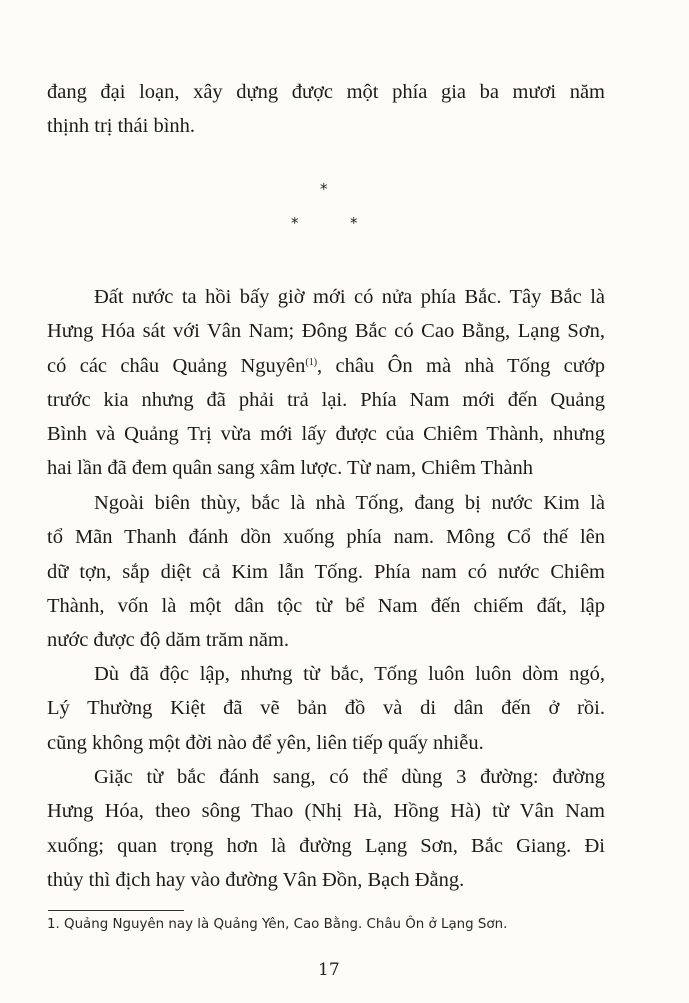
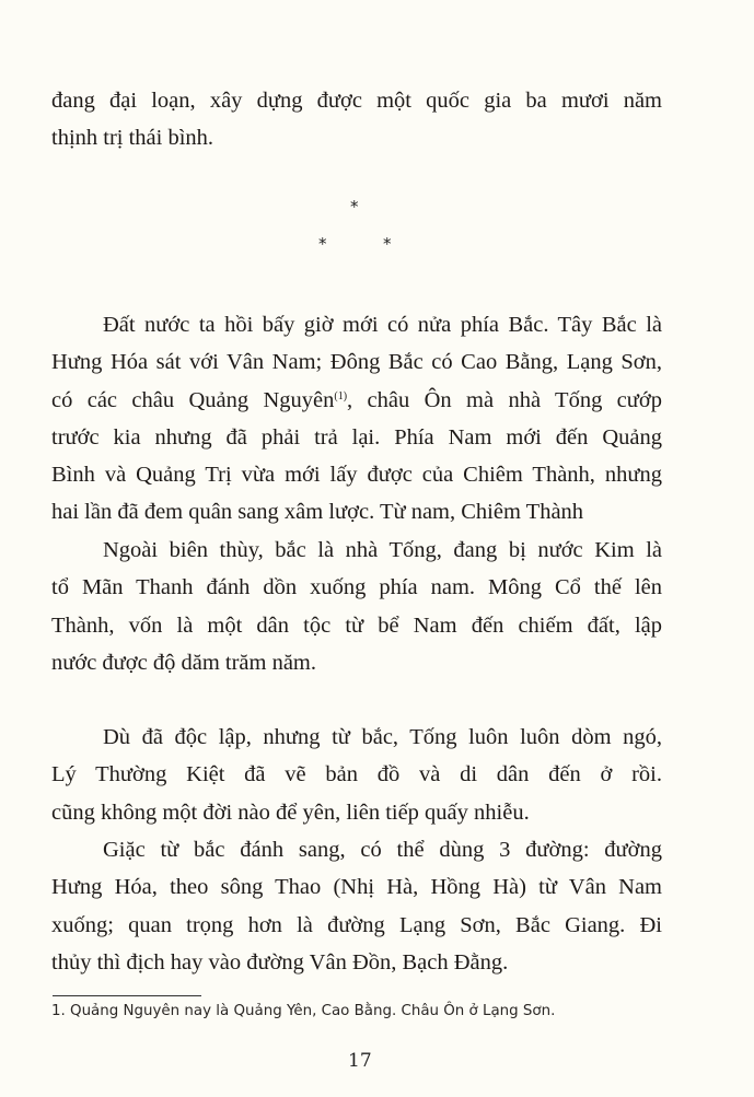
- đang đại loạn, xây dựng được một phía gia ba mươi năm
+ đang đại loạn, xây dựng được một quốc gia ba mươi năm
  thịnh trị thái bình.
  *
  *
  *
  Đất nước ta hồi bấy giờ mới có nửa phía Bắc. Tây Bắc là
  Hưng Hóa sát với Vân Nam; Đông Bắc có Cao Bằng, Lạng Sơn,
  có các châu Quảng Nguyên(1), châu Ôn mà nhà Tống cướp
  trước kia nhưng đã phải trả lại. Phía Nam mới đến Quảng
  Bình và Quảng Trị vừa mới lấy được của Chiêm Thành, nhưng
  hai lần đã đem quân sang xâm lược. Từ nam, Chiêm Thành
  Ngoài biên thùy, bắc là nhà Tống, đang bị nước Kim là
  tổ Mãn Thanh đánh dồn xuống phía nam. Mông Cổ thế lên
- dữ tợn, sắp diệt cả Kim lẫn Tống. Phía nam có nước Chiêm
  Thành, vốn là một dân tộc từ bể Nam đến chiếm đất, lập
  nước được độ dăm trăm năm.
  Dù đã độc lập, nhưng từ bắc, Tống luôn luôn dòm ngó,
  Lý Thường Kiệt đã vẽ bản đồ và di dân đến ở rồi.
  cũng không một đời nào để yên, liên tiếp quấy nhiễu.
  Giặc từ bắc đánh sang, có thể dùng 3 đường: đường
  Hưng Hóa, theo sông Thao (Nhị Hà, Hồng Hà) từ Vân Nam
  xuống; quan trọng hơn là đường Lạng Sơn, Bắc Giang. Đi
  thủy thì địch hay vào đường Vân Đồn, Bạch Đằng.
  1. Quảng Nguyên nay là Quảng Yên, Cao Bằng. Châu Ôn ở Lạng Sơn.
  17
